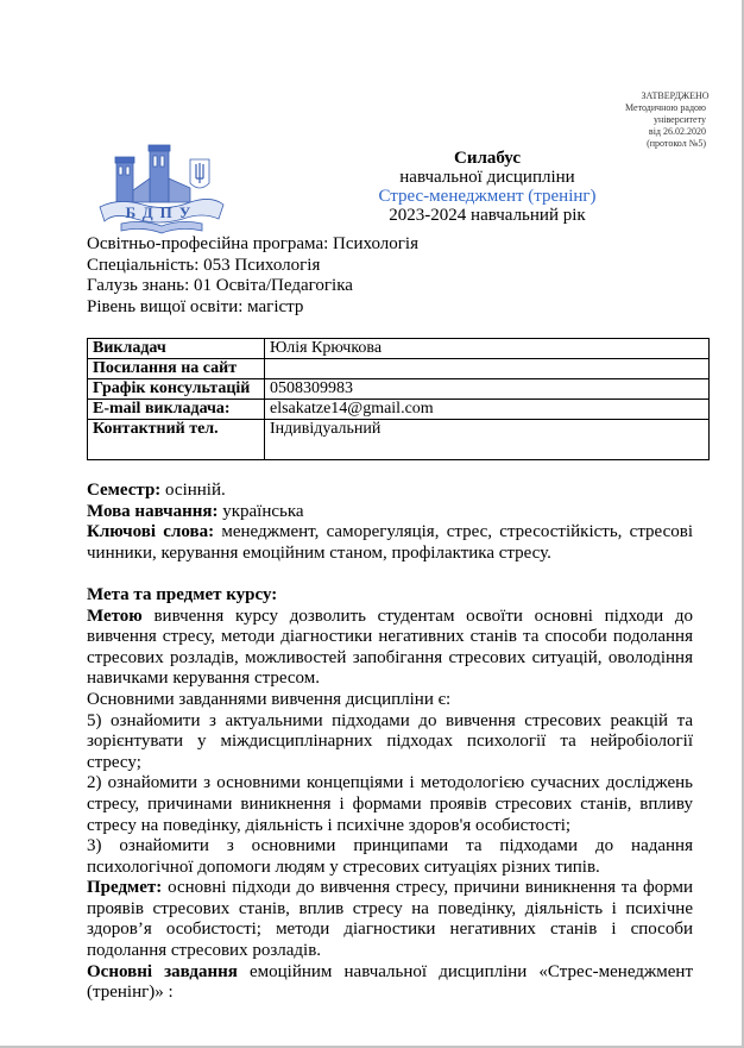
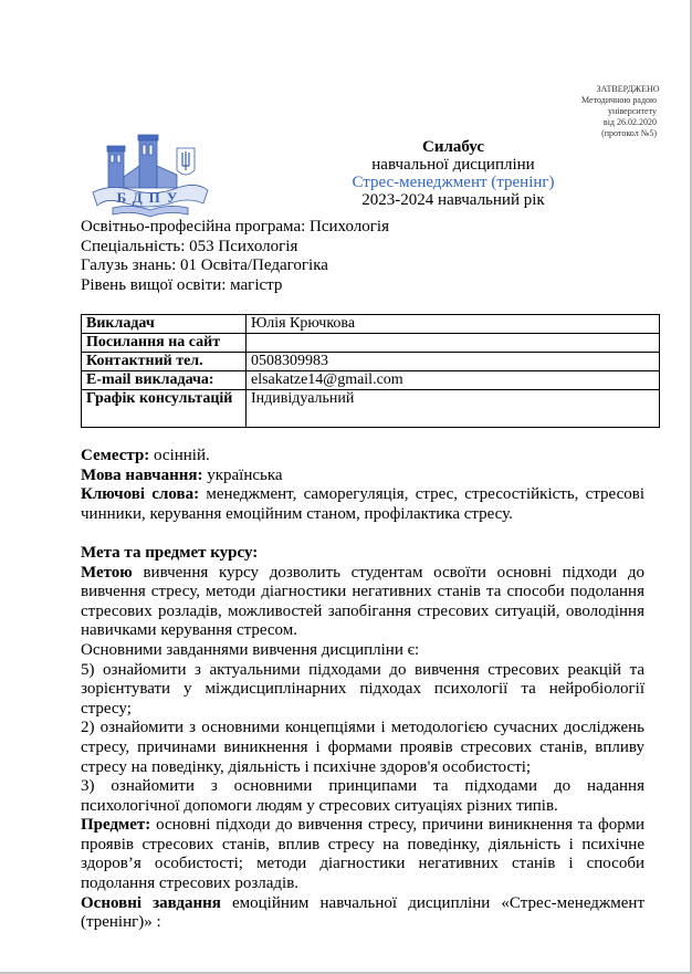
  ЗАТВЕРДЖЕНО
  Методичною радою
  університету
  від 26.02.2020
  (протокол №5)
  БДПУ
  Силабус
  навчальної дисципліни
  Стрес-менеджмент (тренінг)
  2023-2024 навчальний рік
  Освітньо-професійна програма: Психологія
  Спеціальність: 053 Психологія
  Галузь знань: 01 Освіта/Педагогіка
  Рівень вищої освіти: магістр
  Викладач	Юлія Крючкова
  Посилання на сайт
- Графік консультацій	0508309983
+ Контактний тел.	0508309983
  E-mail викладача:	elsakatze14@gmail.com
- Контактний тел.	Індивідуальний
+ Графік консультацій	Індивідуальний
  Семестр: осінній.
  Мова навчання: українська
  Ключові слова: менеджмент, саморегуляція, стрес, стресостійкість, стресові чинники, керування емоційним станом, профілактика стресу.
  Мета та предмет курсу:
  Метою вивчення курсу дозволить студентам освоїти основні підходи до вивчення стресу, методи діагностики негативних станів та способи подолання стресових розладів, можливостей запобігання стресових ситуацій, оволодіння навичками керування стресом.
  Основними завданнями вивчення дисципліни є:
  5) ознайомити з актуальними підходами до вивчення стресових реакцій та зорієнтувати у міждисциплінарних підходах психології та нейробіології стресу;
  2) ознайомити з основними концепціями і методологією сучасних досліджень стресу, причинами виникнення і формами проявів стресових станів, впливу стресу на поведінку, діяльність і психічне здоров'я особистості;
  3) ознайомити з основними принципами та підходами до надання психологічної допомоги людям у стресових ситуаціях різних типів.
  Предмет: основні підходи до вивчення стресу, причини виникнення та форми проявів стресових станів, вплив стресу на поведінку, діяльність і психічне здоров’я особистості; методи діагностики негативних станів і способи подолання стресових розладів.
  Основні завдання емоційним навчальної дисципліни «Стрес-менеджмент (тренінг)» :
